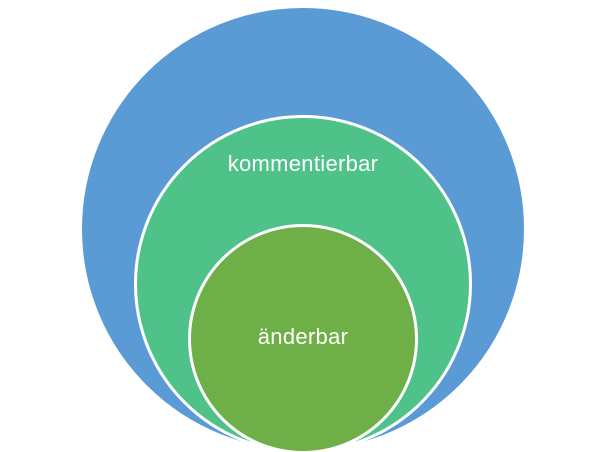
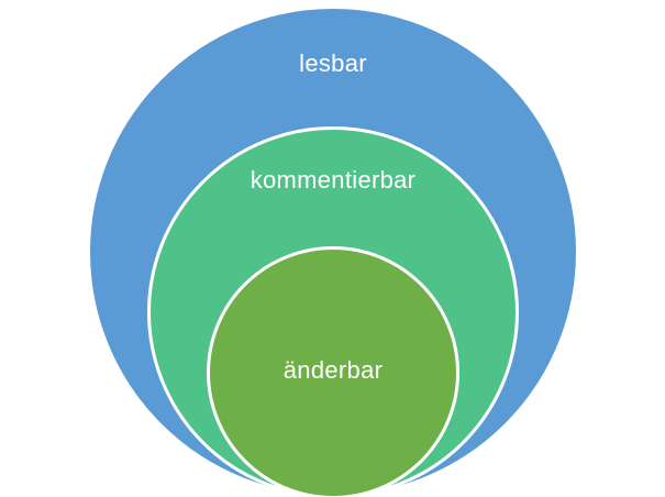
+ lesbar
  kommentierbar
  änderbar
